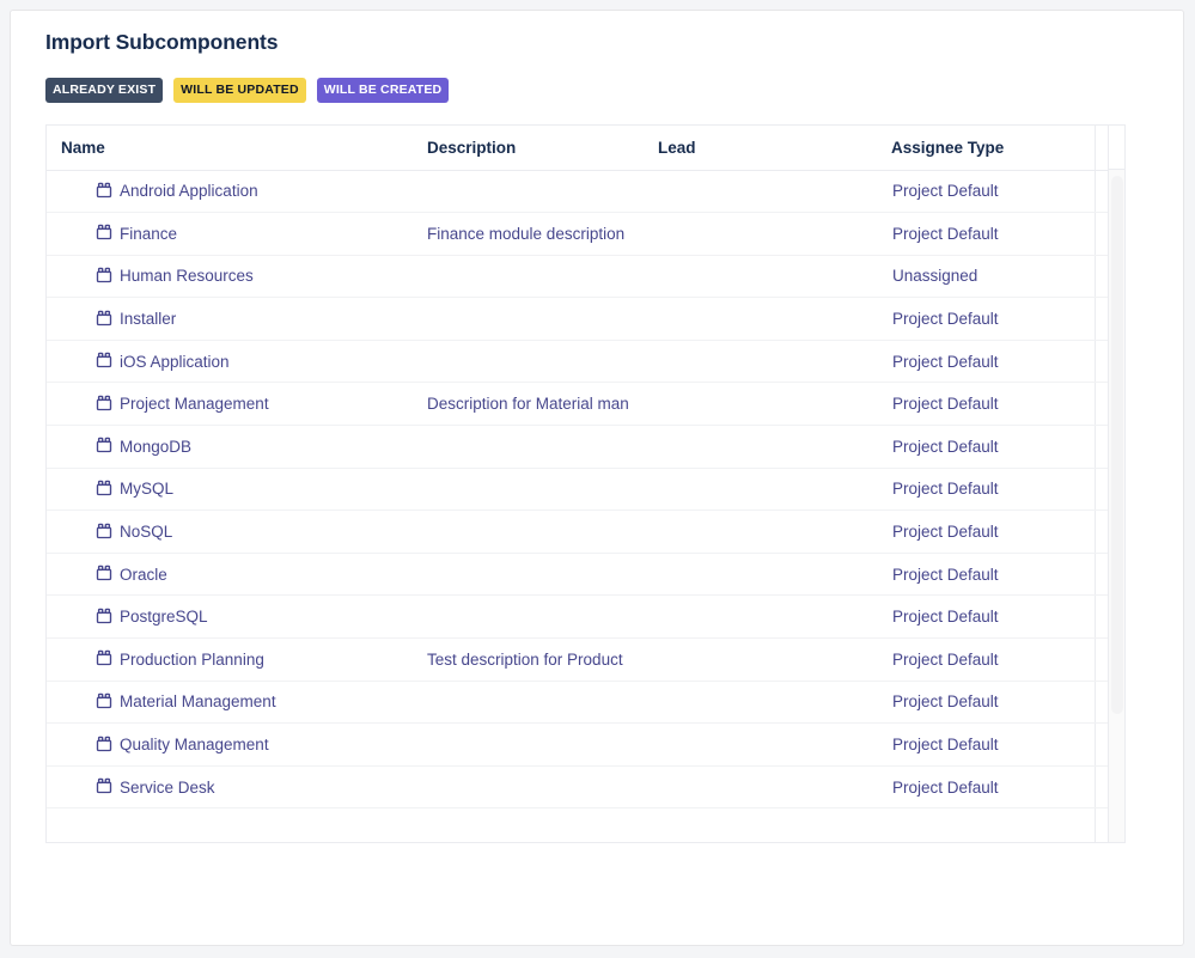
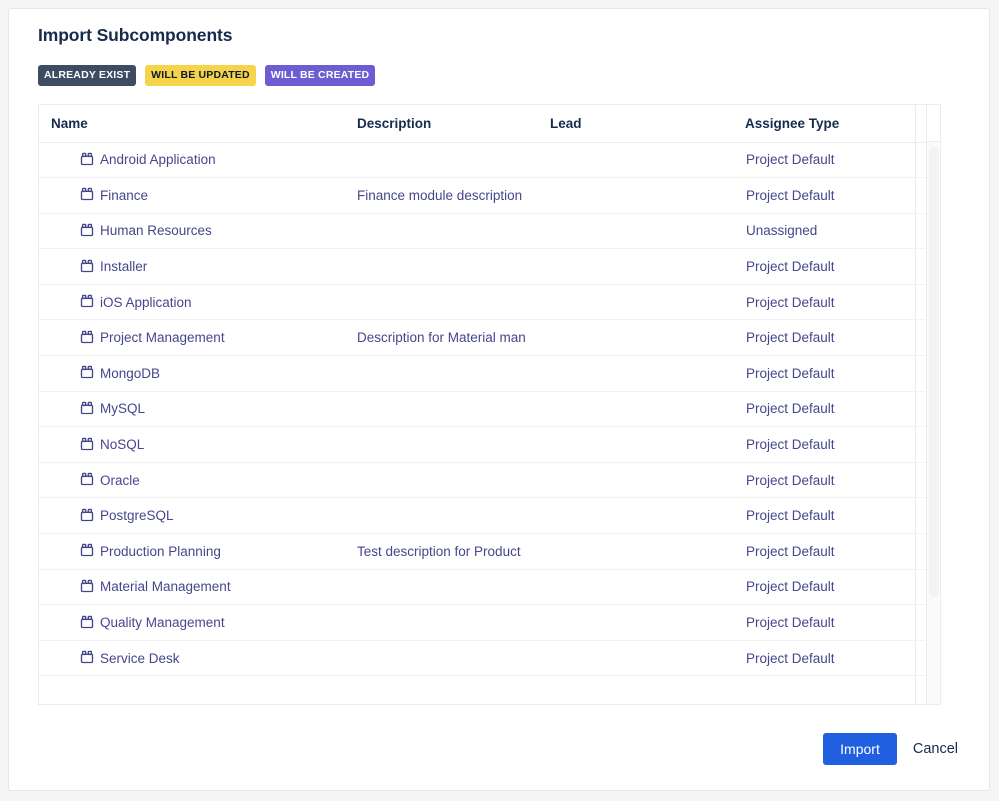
  Import Subcomponents
  ALREADY EXIST
  WILL BE UPDATED
  WILL BE CREATED
  Name	Description	Lead	Assignee Type
  Android Application			Project Default
  Finance	Finance module description		Project Default
  Human Resources			Unassigned
  Installer			Project Default
  iOS Application			Project Default
  Project Management	Description for Material man		Project Default
  MongoDB			Project Default
  MySQL			Project Default
  NoSQL			Project Default
  Oracle			Project Default
  PostgreSQL			Project Default
  Production Planning	Test description for Product		Project Default
  Material Management			Project Default
  Quality Management			Project Default
  Service Desk			Project Default
+ Import
+ Cancel
